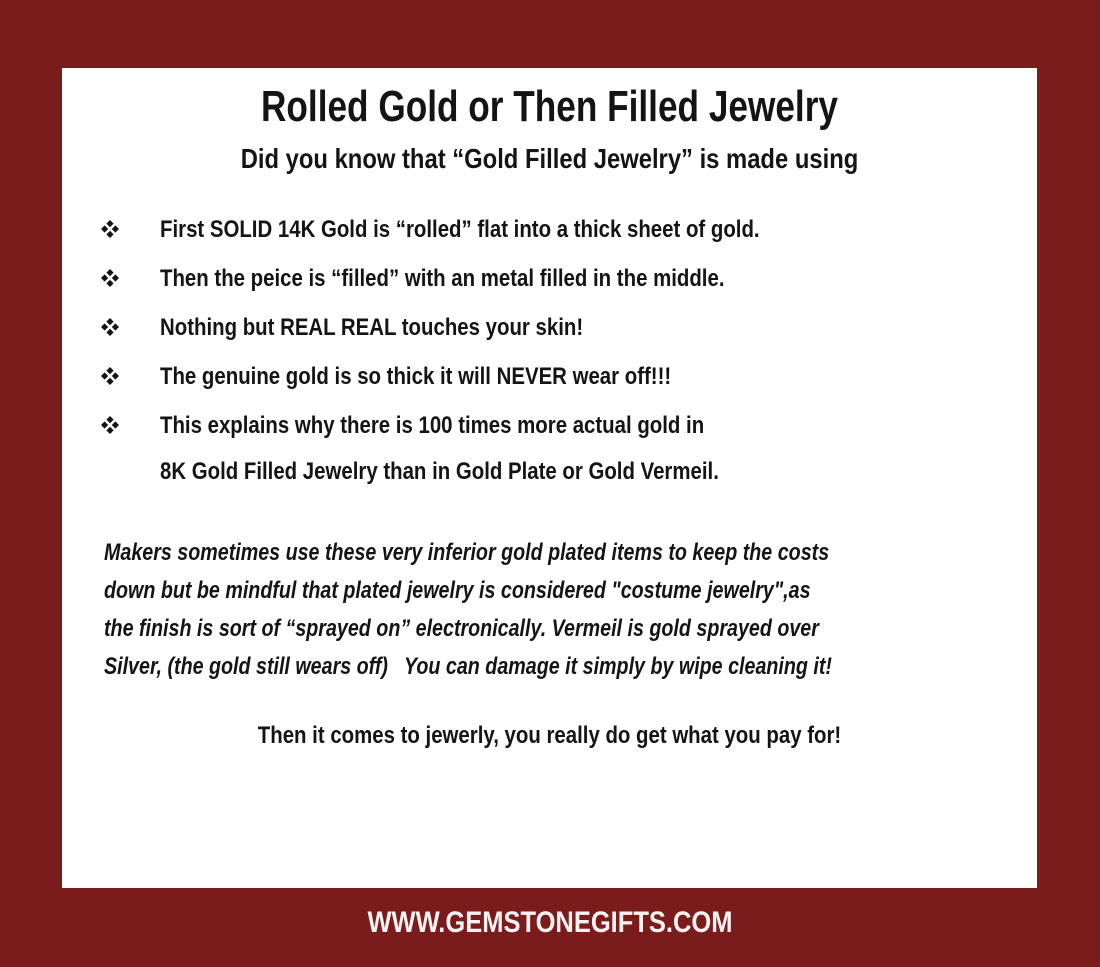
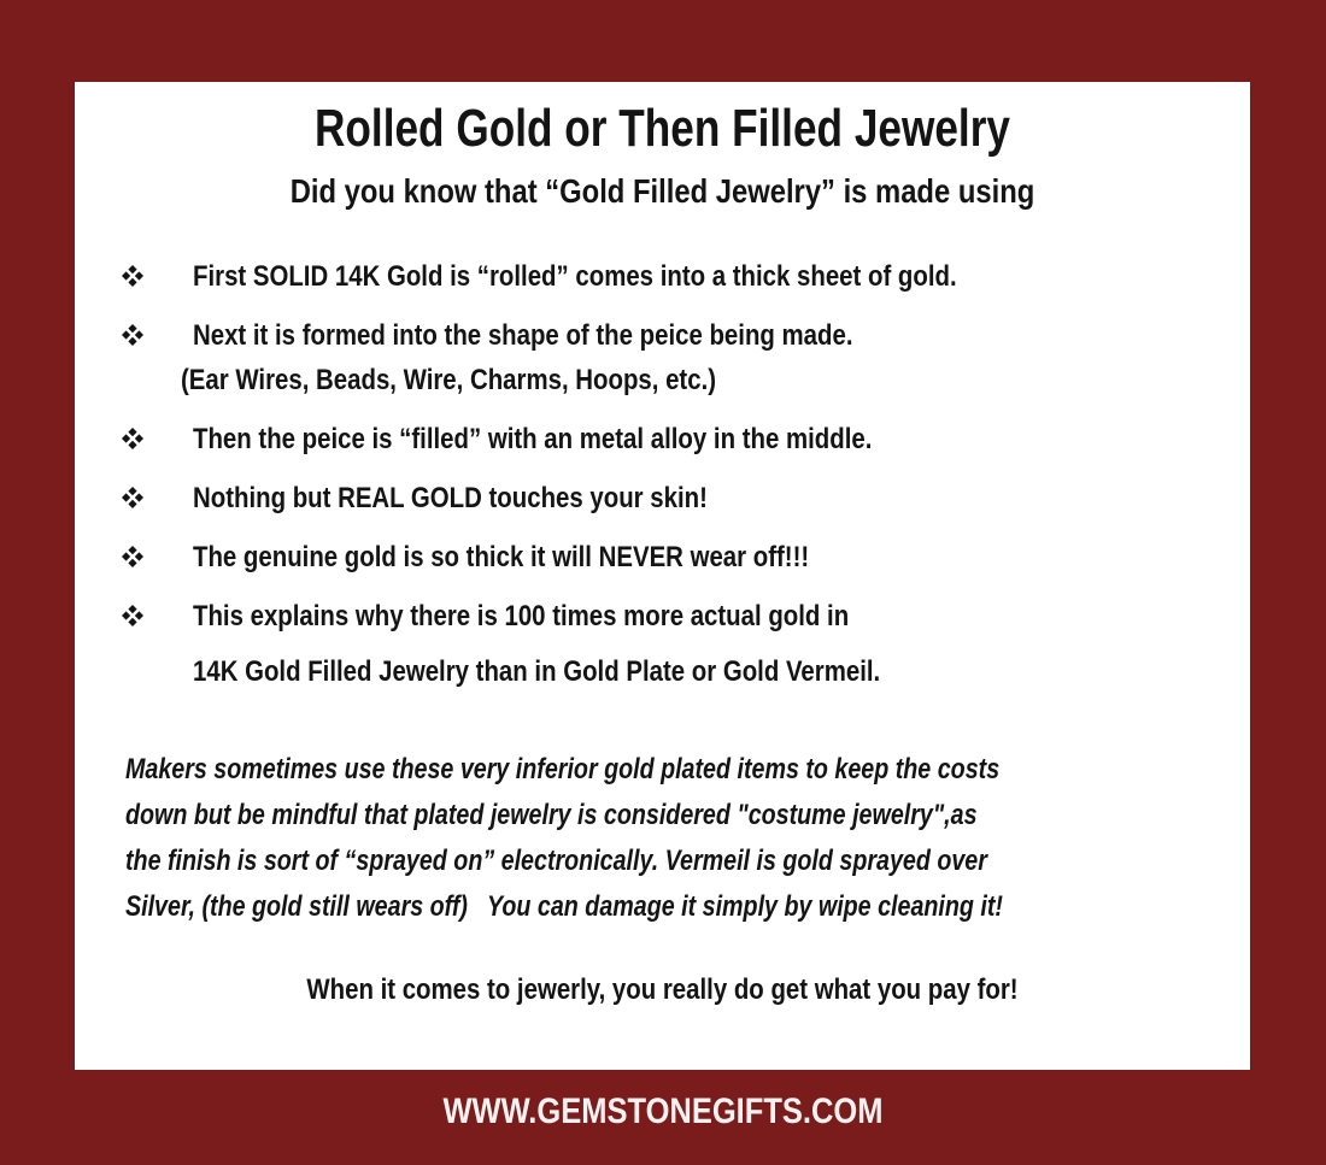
  Rolled Gold or Then Filled Jewelry
  Did you know that “Gold Filled Jewelry” is made using
- First SOLID 14K Gold is “rolled” flat into a thick sheet of gold.
+ First SOLID 14K Gold is “rolled” comes into a thick sheet of gold.
+ Next it is formed into the shape of the peice being made.
+ (Ear Wires, Beads, Wire, Charms, Hoops, etc.)
- Then the peice is “filled” with an metal filled in the middle.
+ Then the peice is “filled” with an metal alloy in the middle.
- Nothing but REAL REAL touches your skin!
+ Nothing but REAL GOLD touches your skin!
  The genuine gold is so thick it will NEVER wear off!!!
  This explains why there is 100 times more actual gold in
- 8K Gold Filled Jewelry than in Gold Plate or Gold Vermeil.
+ 14K Gold Filled Jewelry than in Gold Plate or Gold Vermeil.
  Makers sometimes use these very inferior gold plated items to keep the costs
  down but be mindful that plated jewelry is considered "costume jewelry",as
  the finish is sort of “sprayed on” electronically. Vermeil is gold sprayed over
  Silver, (the gold still wears off) You can damage it simply by wipe cleaning it!
- Then it comes to jewerly, you really do get what you pay for!
+ When it comes to jewerly, you really do get what you pay for!
  WWW.GEMSTONEGIFTS.COM
